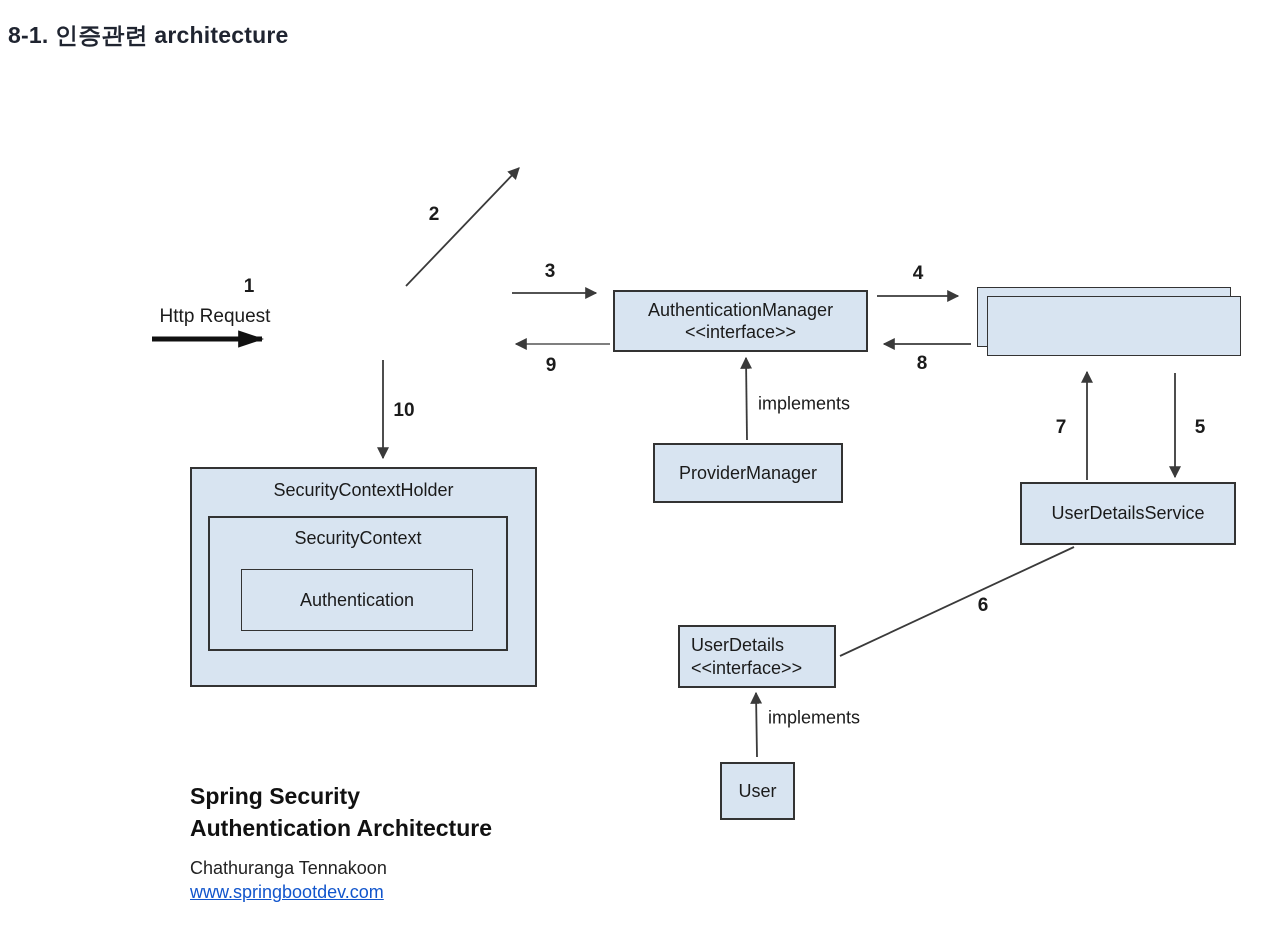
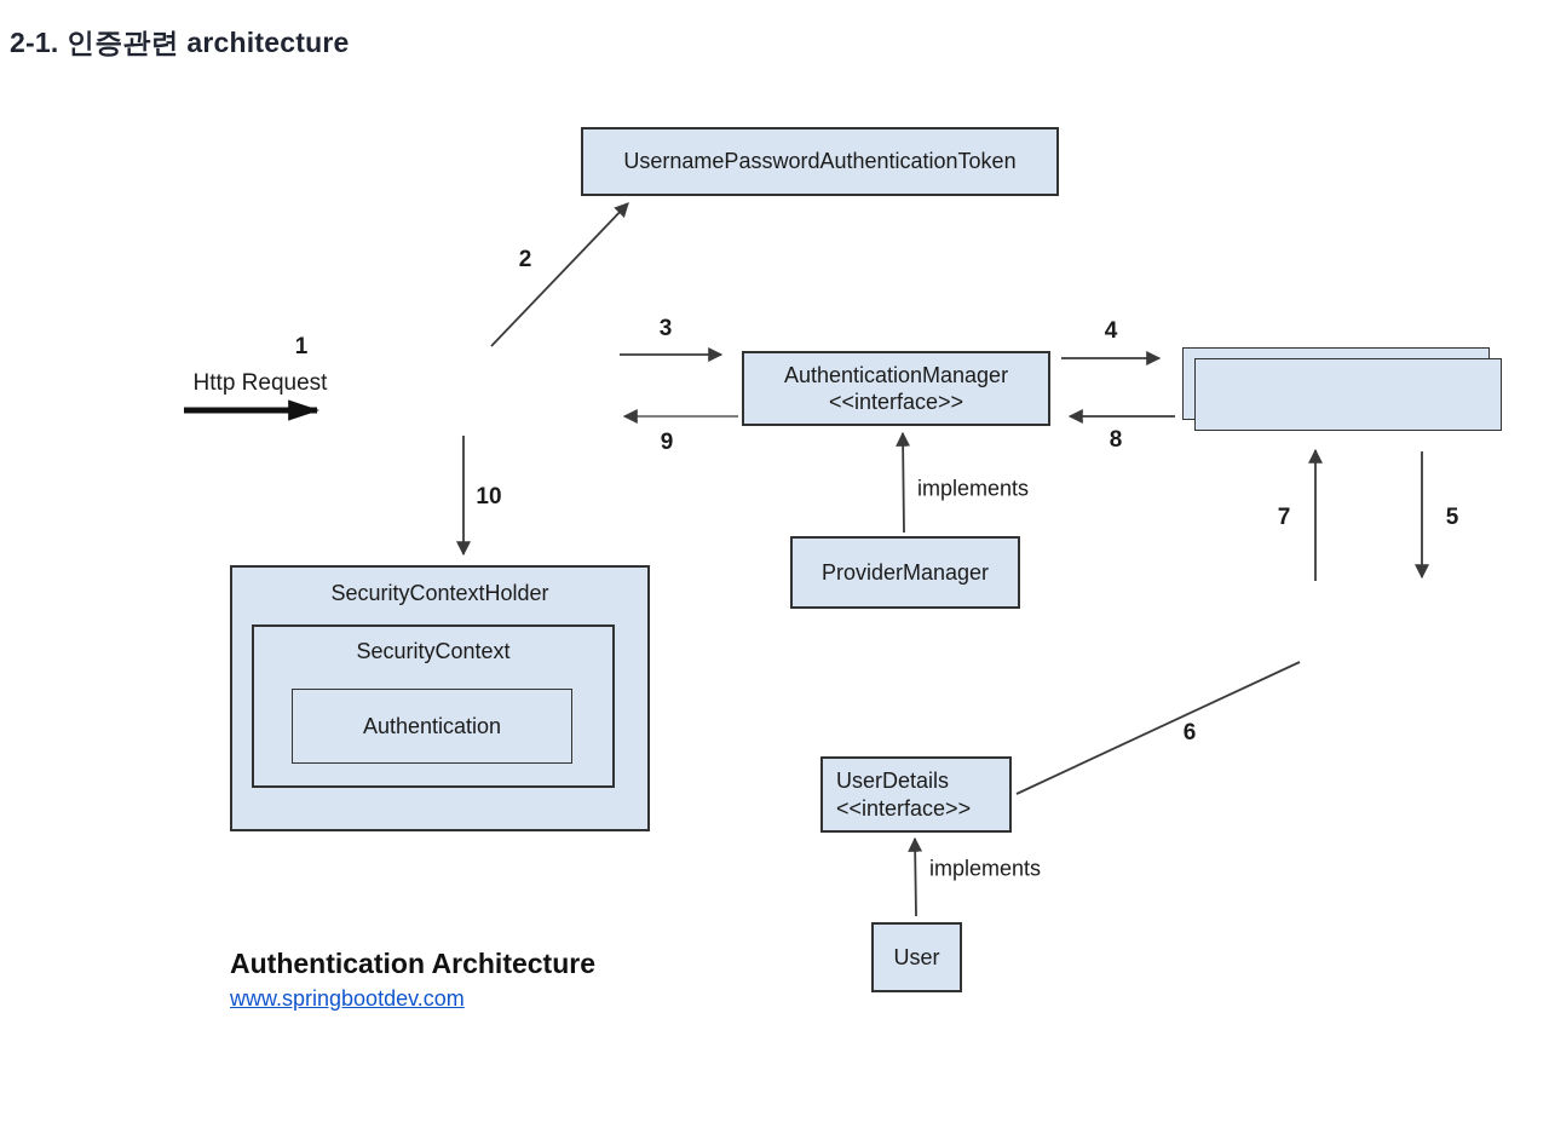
- 8-1. 인증관련 architecture
+ 2-1. 인증관련 architecture
+ UsernamePasswordAuthenticationToken
  AuthenticationManager
  <<interface>>
  ProviderManager
  SecurityContextHolder
  SecurityContext
  Authentication
- UserDetailsService
  UserDetails
  <<interface>>
  User
  Http Request
  1
  2
  3
  9
  4
  8
  7
  5
  6
  10
  implements
  implements
- Spring Security
  Authentication Architecture
- Chathuranga Tennakoon
  www.springbootdev.com
